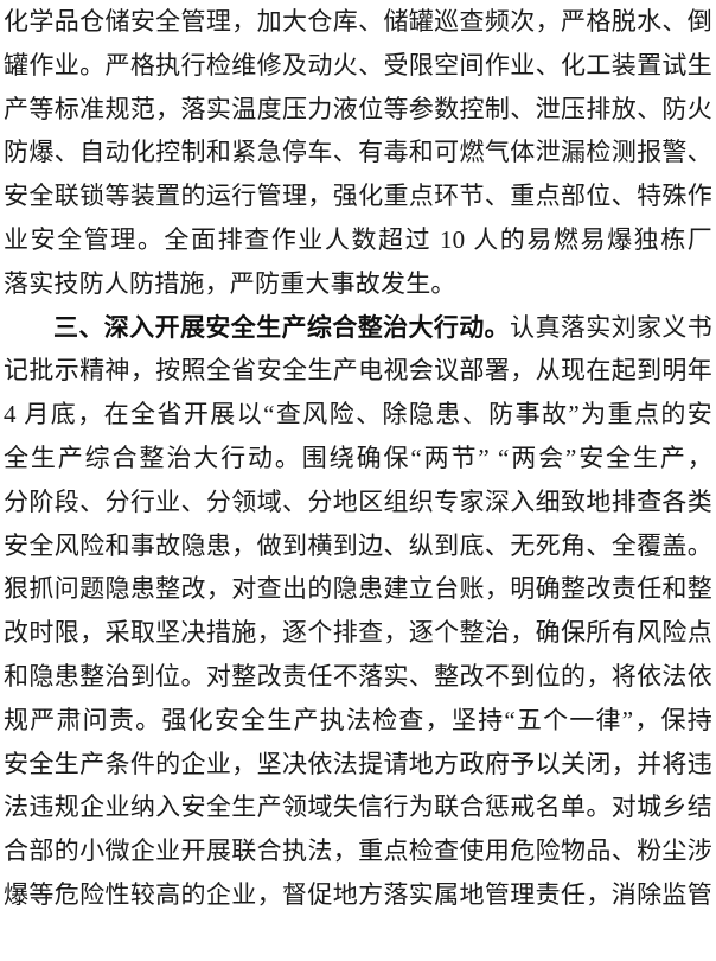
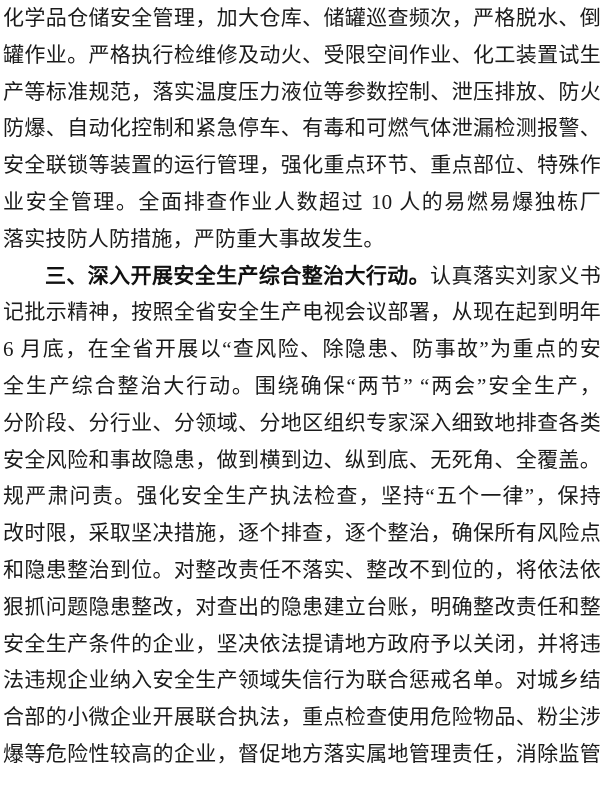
  化学品仓储安全管理，加大仓库、储罐巡查频次，严格脱水、倒
  罐作业。严格执行检维修及动火、受限空间作业、化工装置试生
  产等标准规范，落实温度压力液位等参数控制、泄压排放、防火
  防爆、自动化控制和紧急停车、有毒和可燃气体泄漏检测报警、
  安全联锁等装置的运行管理，强化重点环节、重点部位、特殊作
  业安全管理。全面排查作业人数超过 10 人的易燃易爆独栋厂
  落实技防人防措施，严防重大事故发生。
  三、深入开展安全生产综合整治大行动。认真落实刘家义书
  记批示精神，按照全省安全生产电视会议部署，从现在起到明年
- 4 月底，在全省开展以“查风险、除隐患、防事故”为重点的安
+ 6 月底，在全省开展以“查风险、除隐患、防事故”为重点的安
  全生产综合整治大行动。围绕确保“两节” “两会”安全生产，
  分阶段、分行业、分领域、分地区组织专家深入细致地排查各类
  安全风险和事故隐患，做到横到边、纵到底、无死角、全覆盖。
- 狠抓问题隐患整改，对查出的隐患建立台账，明确整改责任和整
+ 规严肃问责。强化安全生产执法检查，坚持“五个一律”，保持
  改时限，采取坚决措施，逐个排查，逐个整治，确保所有风险点
  和隐患整治到位。对整改责任不落实、整改不到位的，将依法依
- 规严肃问责。强化安全生产执法检查，坚持“五个一律”，保持
+ 狠抓问题隐患整改，对查出的隐患建立台账，明确整改责任和整
  安全生产条件的企业，坚决依法提请地方政府予以关闭，并将违
  法违规企业纳入安全生产领域失信行为联合惩戒名单。对城乡结
  合部的小微企业开展联合执法，重点检查使用危险物品、粉尘涉
  爆等危险性较高的企业，督促地方落实属地管理责任，消除监管
